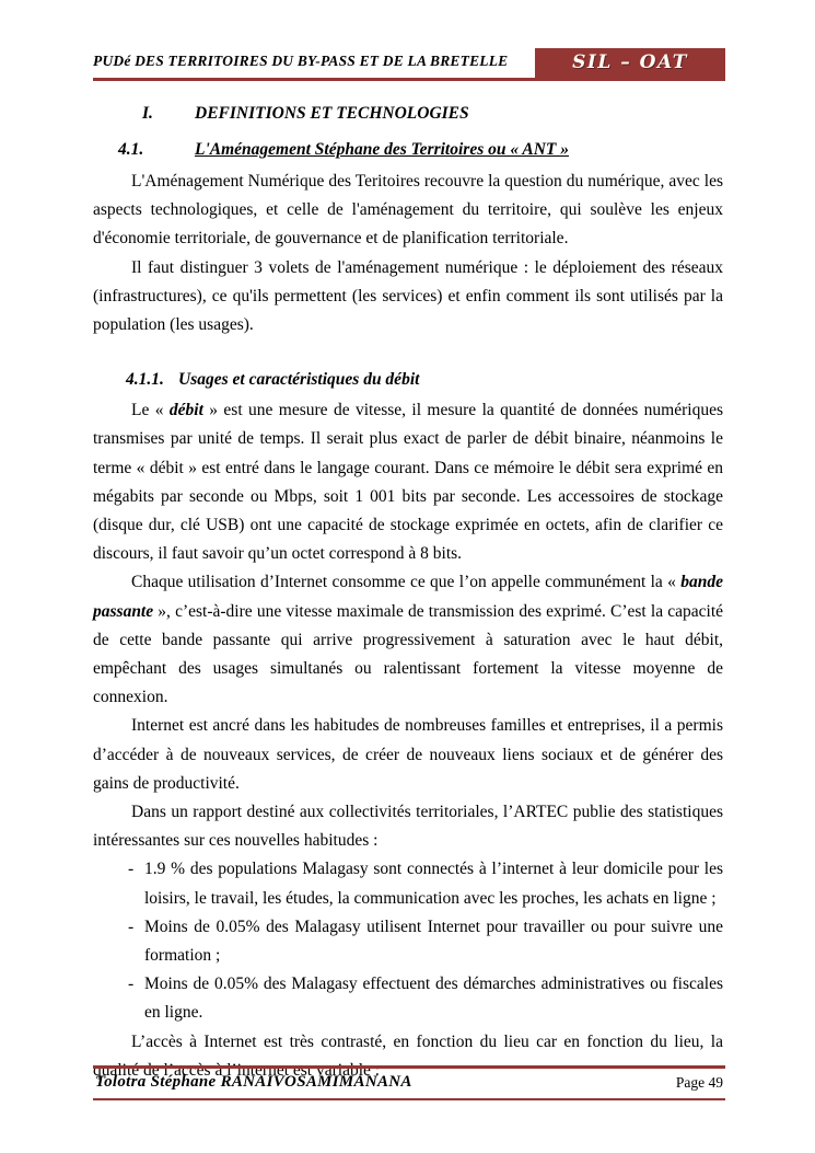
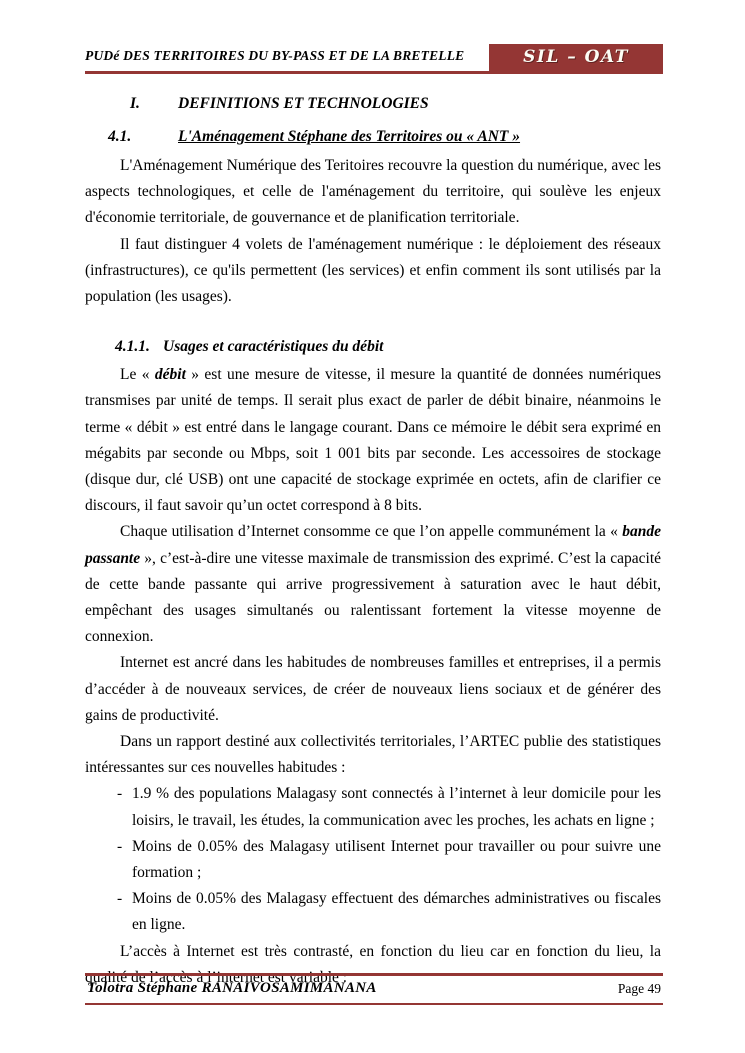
  PUDé DES TERRITOIRES DU BY-PASS ET DE LA BRETELLE
  SIL – OAT
  I. DEFINITIONS ET TECHNOLOGIES
  4.1. L'Aménagement Stéphane des Territoires ou « ANT »
  L'Aménagement Numérique des Teritoires recouvre la question du numérique, avec les aspects technologiques, et celle de l'aménagement du territoire, qui soulève les enjeux d'économie territoriale, de gouvernance et de planification territoriale.
- Il faut distinguer 3 volets de l'aménagement numérique : le déploiement des réseaux (infrastructures), ce qu'ils permettent (les services) et enfin comment ils sont utilisés par la population (les usages).
+ Il faut distinguer 4 volets de l'aménagement numérique : le déploiement des réseaux (infrastructures), ce qu'ils permettent (les services) et enfin comment ils sont utilisés par la population (les usages).
  4.1.1. Usages et caractéristiques du débit
  Le « débit » est une mesure de vitesse, il mesure la quantité de données numériques transmises par unité de temps. Il serait plus exact de parler de débit binaire, néanmoins le terme « débit » est entré dans le langage courant. Dans ce mémoire le débit sera exprimé en mégabits par seconde ou Mbps, soit 1 001 bits par seconde. Les accessoires de stockage (disque dur, clé USB) ont une capacité de stockage exprimée en octets, afin de clarifier ce discours, il faut savoir qu’un octet correspond à 8 bits.
  Chaque utilisation d’Internet consomme ce que l’on appelle communément la « bande passante », c’est-à-dire une vitesse maximale de transmission des exprimé. C’est la capacité de cette bande passante qui arrive progressivement à saturation avec le haut débit, empêchant des usages simultanés ou ralentissant fortement la vitesse moyenne de connexion.
  Internet est ancré dans les habitudes de nombreuses familles et entreprises, il a permis d’accéder à de nouveaux services, de créer de nouveaux liens sociaux et de générer des gains de productivité.
  Dans un rapport destiné aux collectivités territoriales, l’ARTEC publie des statistiques intéressantes sur ces nouvelles habitudes :
  -
  1.9 % des populations Malagasy sont connectés à l’internet à leur domicile pour les loisirs, le travail, les études, la communication avec les proches, les achats en ligne ;
  -
  Moins de 0.05% des Malagasy utilisent Internet pour travailler ou pour suivre une formation ;
  -
  Moins de 0.05% des Malagasy effectuent des démarches administratives ou fiscales en ligne.
  L’accès à Internet est très contrasté, en fonction du lieu car en fonction du lieu, la qualité de l’accès à l’internet est variable :
  Tolotra Stéphane RANAIVOSAMIMANANA
  Page 49
